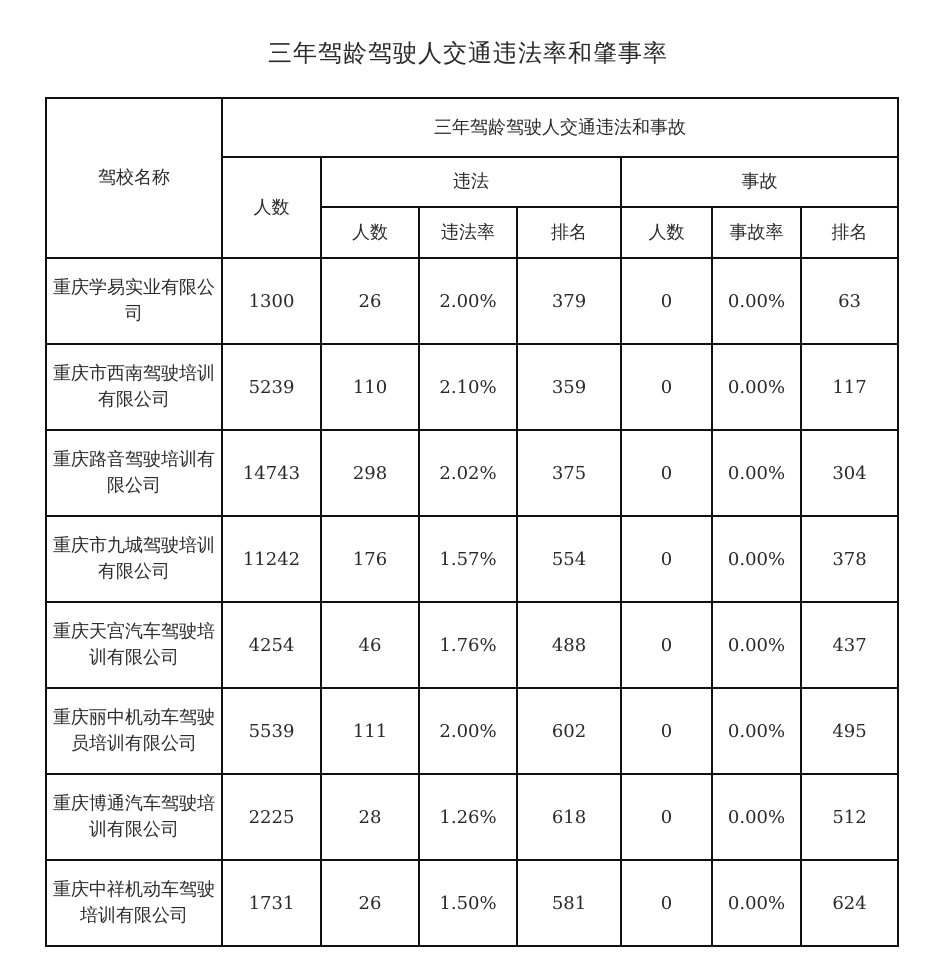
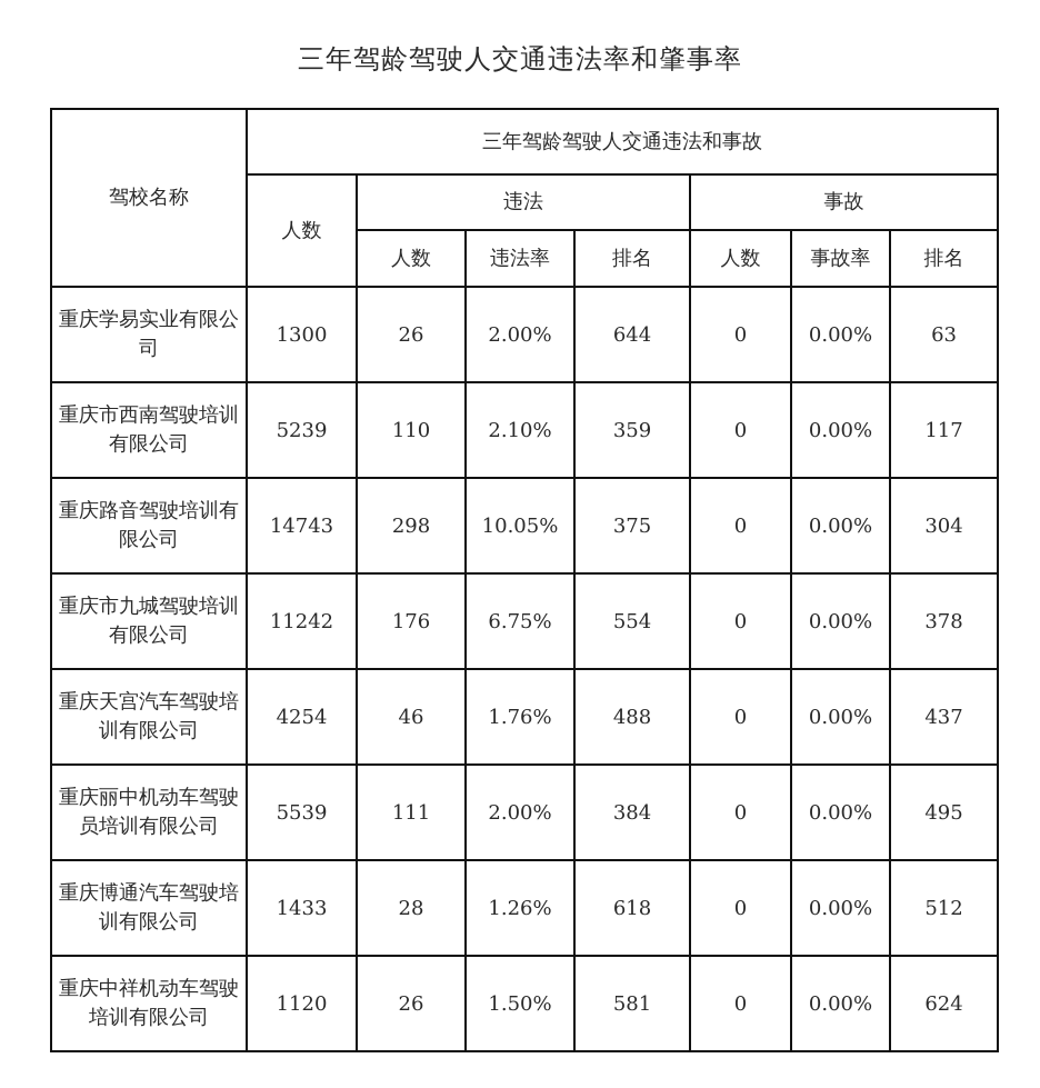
  三年驾龄驾驶人交通违法率和肇事率
  驾校名称	三年驾龄驾驶人交通违法和事故
  人数	违法	事故
  人数	违法率	排名	人数	事故率	排名
- 重庆学易实业有限公司	1300	26	2.00%	379	0	0.00%	63
+ 重庆学易实业有限公司	1300	26	2.00%	644	0	0.00%	63
  重庆市西南驾驶培训有限公司	5239	110	2.10%	359	0	0.00%	117
- 重庆路音驾驶培训有限公司	14743	298	2.02%	375	0	0.00%	304
+ 重庆路音驾驶培训有限公司	14743	298	10.05%	375	0	0.00%	304
- 重庆市九城驾驶培训有限公司	11242	176	1.57%	554	0	0.00%	378
+ 重庆市九城驾驶培训有限公司	11242	176	6.75%	554	0	0.00%	378
  重庆天宫汽车驾驶培训有限公司	4254	46	1.76%	488	0	0.00%	437
- 重庆丽中机动车驾驶员培训有限公司	5539	111	2.00%	602	0	0.00%	495
+ 重庆丽中机动车驾驶员培训有限公司	5539	111	2.00%	384	0	0.00%	495
- 重庆博通汽车驾驶培训有限公司	2225	28	1.26%	618	0	0.00%	512
+ 重庆博通汽车驾驶培训有限公司	1433	28	1.26%	618	0	0.00%	512
- 重庆中祥机动车驾驶培训有限公司	1731	26	1.50%	581	0	0.00%	624
+ 重庆中祥机动车驾驶培训有限公司	1120	26	1.50%	581	0	0.00%	624
